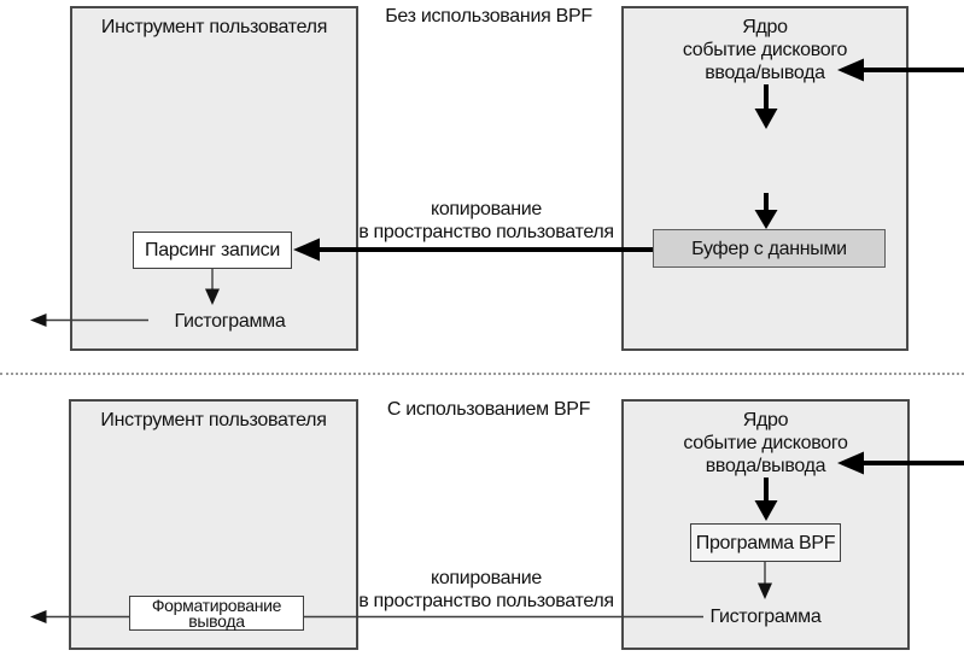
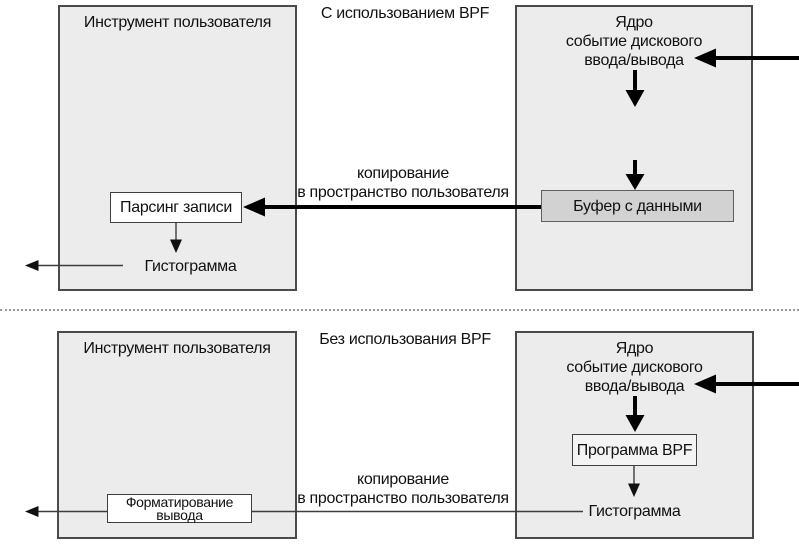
- Без использования BPF
+ С использованием BPF
  Инструмент пользователя
  Ядро
  событие дискового
  ввода/вывода
  Буфер с данными
  Парсинг записи
  Гистограмма
  копирование
  в пространство пользователя
- С использованием BPF
+ Без использования BPF
  Инструмент пользователя
  Ядро
  событие дискового
  ввода/вывода
  Программа BPF
  Гистограмма
  Форматирование
  вывода
  копирование
  в пространство пользователя
